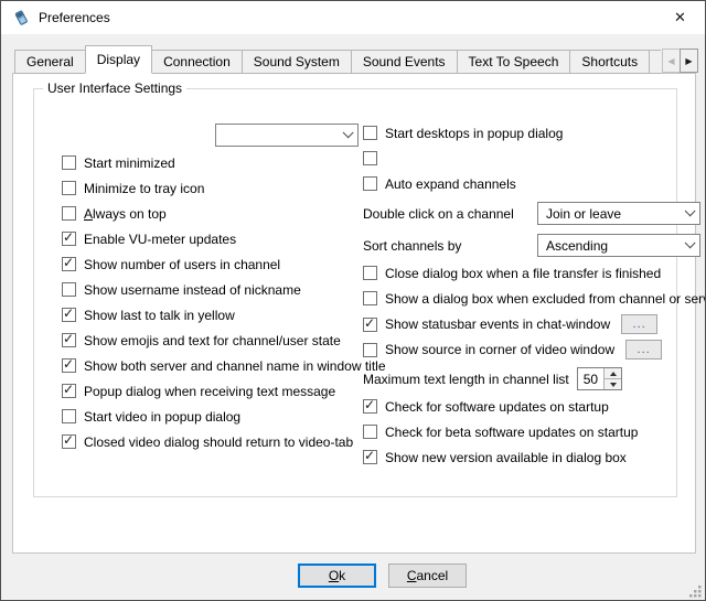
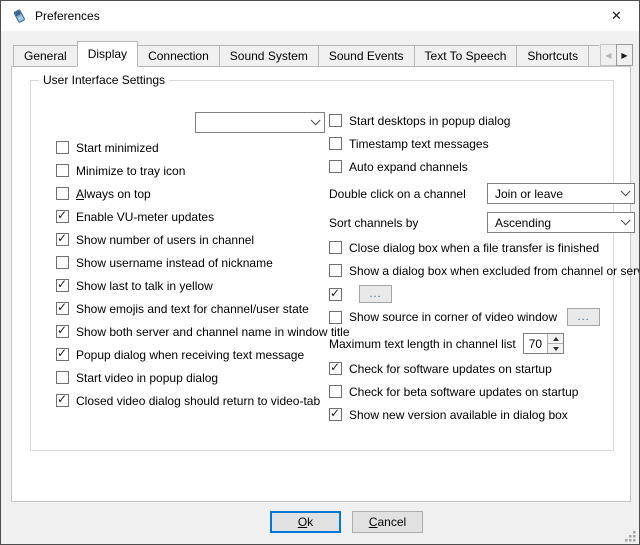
  Preferences
  ✕
  General
  Display
  Connection
  Sound System
  Sound Events
  Text To Speech
  Shortcuts
  ◀
  ▶
  User Interface Settings
  Start minimized
  Minimize to tray icon
  Always on top
  ✓
  Enable VU-meter updates
  ✓
  Show number of users in channel
  Show username instead of nickname
  ✓
  Show last to talk in yellow
  ✓
  Show emojis and text for channel/user state
  ✓
  Show both server and channel name in window title
  ✓
  Popup dialog when receiving text message
  Start video in popup dialog
  ✓
  Closed video dialog should return to video-tab
  Start desktops in popup dialog
+ Timestamp text messages
  Auto expand channels
  Double click on a channel
  Join or leave
  Sort channels by
  Ascending
  Close dialog box when a file transfer is finished
  Show a dialog box when excluded from channel or ser
  ✓
- Show statusbar events in chat-window
  ...
  Show source in corner of video window
  ...
  Maximum text length in channel list
- 50
+ 70
  ✓
  Check for software updates on startup
  Check for beta software updates on startup
  ✓
  Show new version available in dialog box
  Ok
  Cancel
